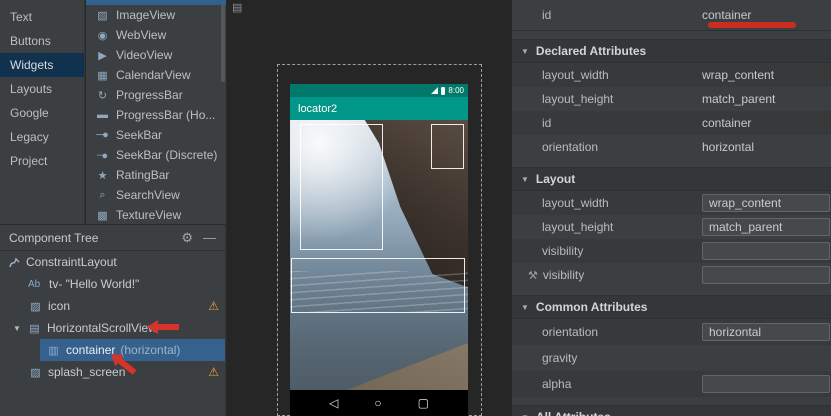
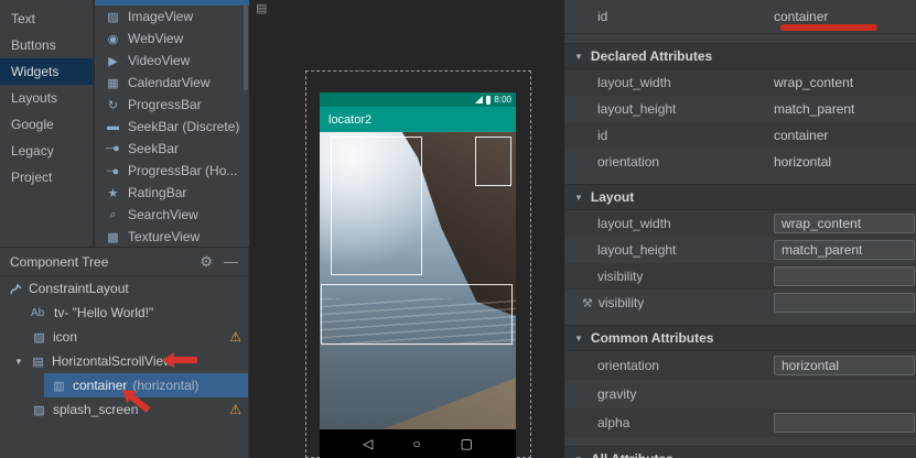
  Text
  Buttons
  Widgets
  Layouts
  Google
  Legacy
  Project
  ▨
  ImageView
  ◉
  WebView
  ▶
  VideoView
  ▦
  CalendarView
  ↻
  ProgressBar
  ▬
- ProgressBar (Ho...
+ SeekBar (Discrete)
  ─●
  SeekBar
  ┄●
- SeekBar (Discrete)
+ ProgressBar (Ho...
  ★
  RatingBar
  ⌕
  SearchView
  ▩
  TextureView
  Component Tree
  ⚙
  —
  ConstraintLayout
  Ab
  tv- "Hello World!"
  ▨
  icon
  ⚠
  ▼
  ▤
  HorizontalScrollVie
  ▥
  container
  (horizontal)
  ▨
  splash_screen
  ⚠
  ▤
  8:00
  locator2
  ◁
  ○
  ▢
  id
  container
  ▼
  Declared Attributes
  layout_width
  wrap_content
  layout_height
  match_parent
  id
  container
  orientation
  horizontal
  ▼
  Layout
  layout_width
  wrap_content
  layout_height
  match_parent
  visibility
  ⚒
  visibility
  ▼
  Common Attributes
  orientation
  horizontal
  gravity
  alpha
